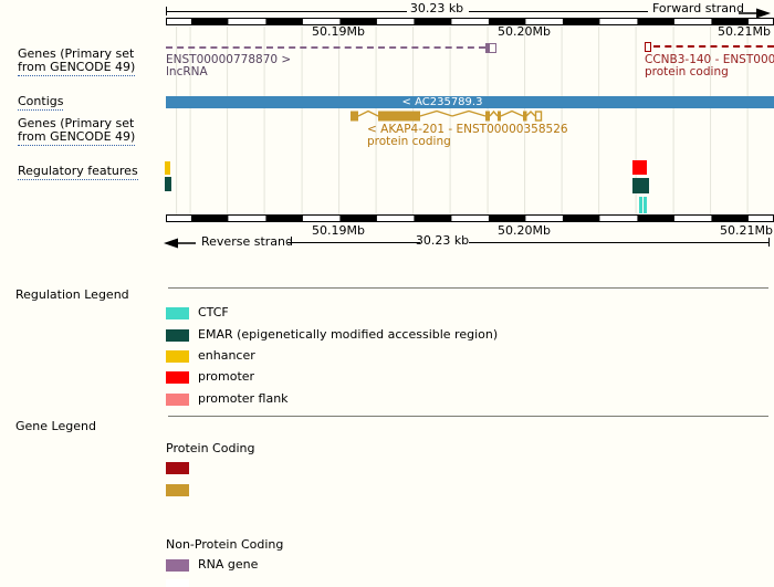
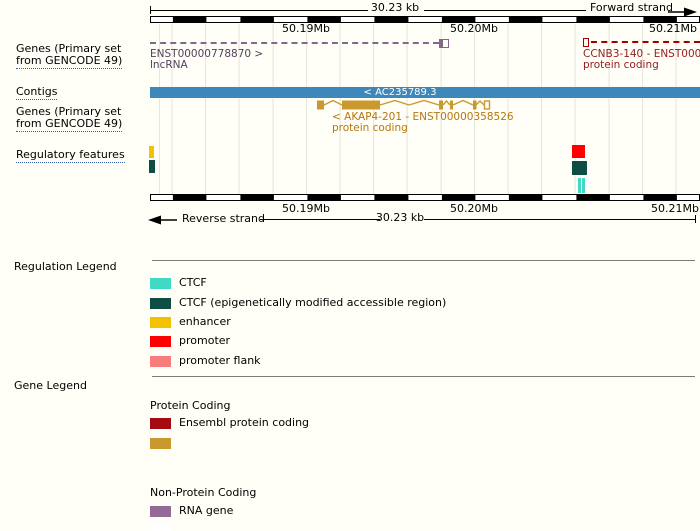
  30.23 kb
  Forward strand
  50.19Mb
  50.20Mb
  50.21Mb
  Genes (Primary set
  from GENCODE 49)
  Contigs
  Genes (Primary set
  from GENCODE 49)
  Regulatory features
  ENST00000778870 >
  lncRNA
  CCNB3-140 - ENST000
  protein coding
  < AC235789.3
  < AKAP4-201 - ENST00000358526
  protein coding
  50.19Mb
  50.20Mb
  50.21Mb
  Reverse stran
  30.23 kb
  Regulation Legend
  CTCF
- EMAR (epigenetically modified accessible region)
+ CTCF (epigenetically modified accessible region)
  enhancer
  promoter
  promoter flank
  Gene Legend
  Protein Coding
+ Ensembl protein coding
  Non-Protein Coding
  RNA gene
